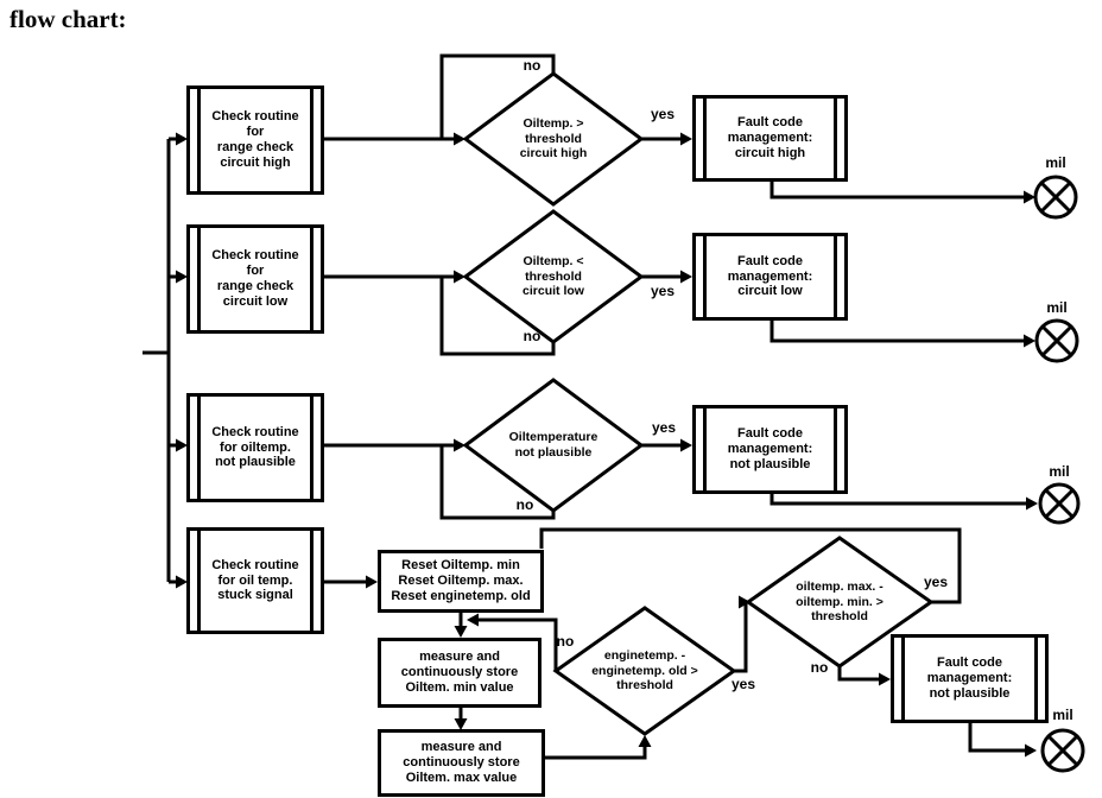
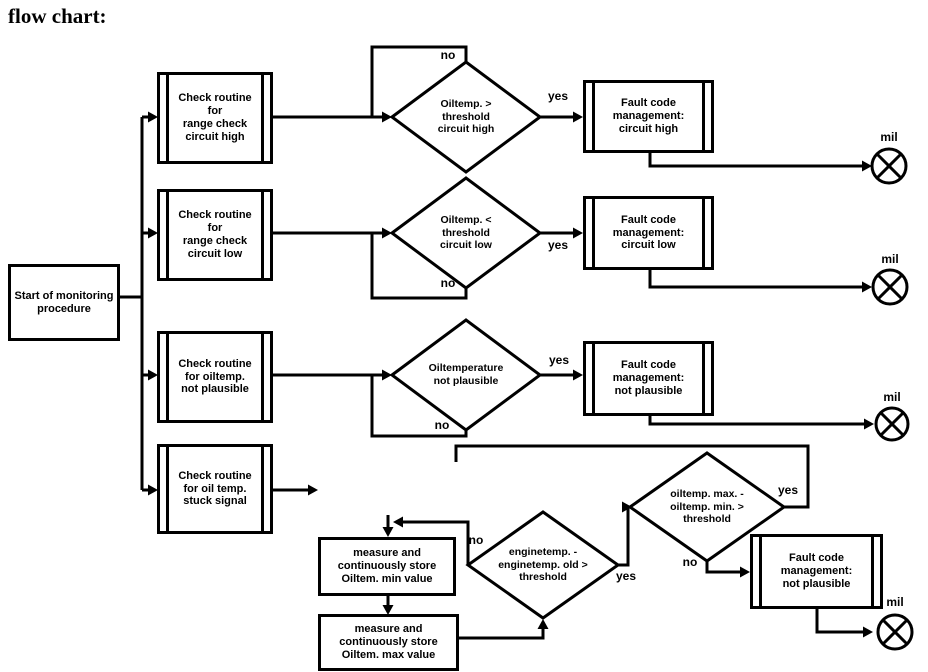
  flow chart:
+ Start of monitoring
+ procedure
  Check routine
  for
  range check
  circuit high
  Check routine
  for
  range check
  circuit low
  Check routine
  for oiltemp.
  not plausible
  Check routine
  for oil temp.
  stuck signal
  Fault code
  management:
  circuit high
  Fault code
  management:
  circuit low
  Fault code
  management:
  not plausible
  Fault code
  management:
  not plausible
- Reset Oiltemp. min
- Reset Oiltemp. max.
- Reset enginetemp. old
  measure and
  continuously store
  Oiltem. min value
  measure and
  continuously store
  Oiltem. max value
  Oiltemp. >
  threshold
  circuit high
  Oiltemp. <
  threshold
  circuit low
  Oiltemperature
  not plausible
  enginetemp. -
  enginetemp. old >
  threshold
  oiltemp. max. -
  oiltemp. min. >
  threshold
  no
  no
  no
  no
  no
  yes
  yes
  yes
  yes
  yes
  mil
  mil
  mil
  mil
